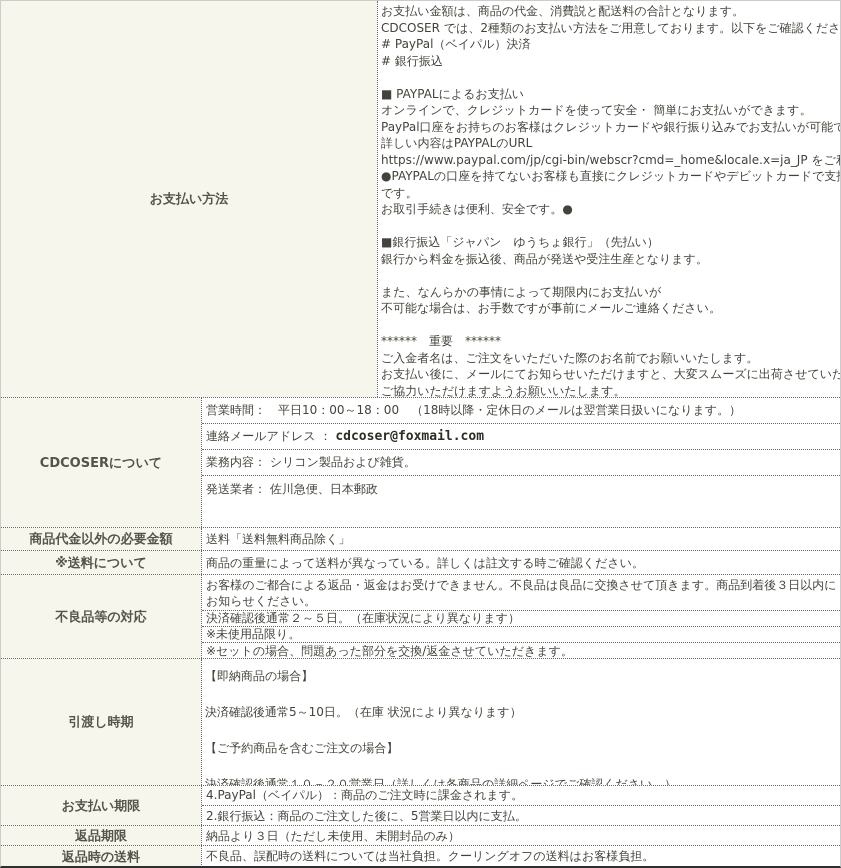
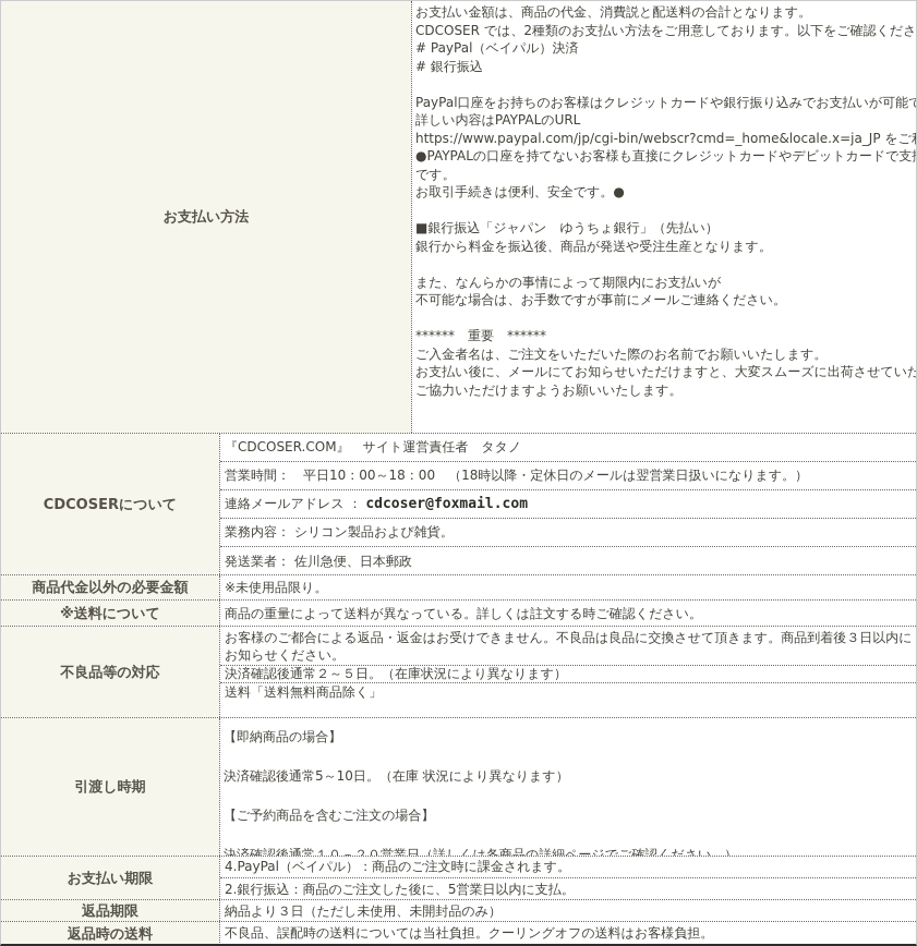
  お支払い方法
  お支払い金額は、商品の代金、消費説と配送料の合計となります。
  CDCOSER では、2種類のお支払い方法をご用意しております。以下をご確認くださ
  # PayPal（ベイパル）決済
  # 銀行振込
- ■ PAYPALによるお支払い
- オンラインで、クレジットカードを使って安全・ 簡単にお支払いができます。
  PayPal口座をお持ちのお客様はクレジットカードや銀行振り込みでお支払いが可能で
  詳しい内容はPAYPALのURL
  https://www.paypal.com/jp/cgi-bin/webscr?cmd=_home&locale.x=ja_JP をご
  ●PAYPALの口座を持てないお客様も直接にクレジットカードやデビットカードで支
  です。
  お取引手続きは便利、安全です。●
  ■銀行振込「ジャパン ゆうちょ銀行」（先払い）
  銀行から料金を振込後、商品が発送や受注生産となります。
  また、なんらかの事情によって期限内にお支払いが
  不可能な場合は、お手数ですが事前にメールご連絡ください。
  ****** 重要 ******
  ご入金者名は、ご注文をいただいた際のお名前でお願いいたします。
  お支払い後に、メールにてお知らせいただけますと、大変スムーズに出荷させていた
  ご協力いただけますようお願いいたします。
  CDCOSERについて
+ 『CDCOSER.COM』 サイト運営責任者 タタノ
  営業時間： 平日10：00～18：00 （18時以降・定休日のメールは翌営業日扱いになります。）
  連絡メールアドレス ：
  cdcoser@foxmail.com
  業務内容： シリコン製品および雑貨。
  発送業者： 佐川急便、日本郵政
  商品代金以外の必要金額
- 送料「送料無料商品除く」
+ ※未使用品限り。
  ※送料について
  商品の重量によって送料が異なっている。詳しくは註文する時ご確認ください。
  不良品等の対応
  お客様のご都合による返品・返金はお受けできません。不良品は良品に交換させて頂きます。商品到着後３日以内にお知らせください。
  決済確認後通常２～５日。（在庫状況により異なります）
- ※未使用品限り。
+ 送料「送料無料商品除く」
- ※セットの場合、問題あった部分を交換/返金させていただきます。
  引渡し時期
  【即納商品の場合】
  決済確認後通常5～10日。（在庫 状況により異なります）
  【ご予約商品を含むご注文の場合】
  決済確認後通常１０－２０営業日（詳しくは各商品の詳細ページでご確認ください。）
  お支払い期限
  4.PayPal（ベイパル）：商品のご注文時に課金されます。
  2.銀行振込：商品のご注文した後に、5営業日以内に支払。
  返品期限
  納品より３日（ただし未使用、未開封品のみ）
  返品時の送料
  不良品、誤配時の送料については当社負担。クーリングオフの送料はお客様負担。
